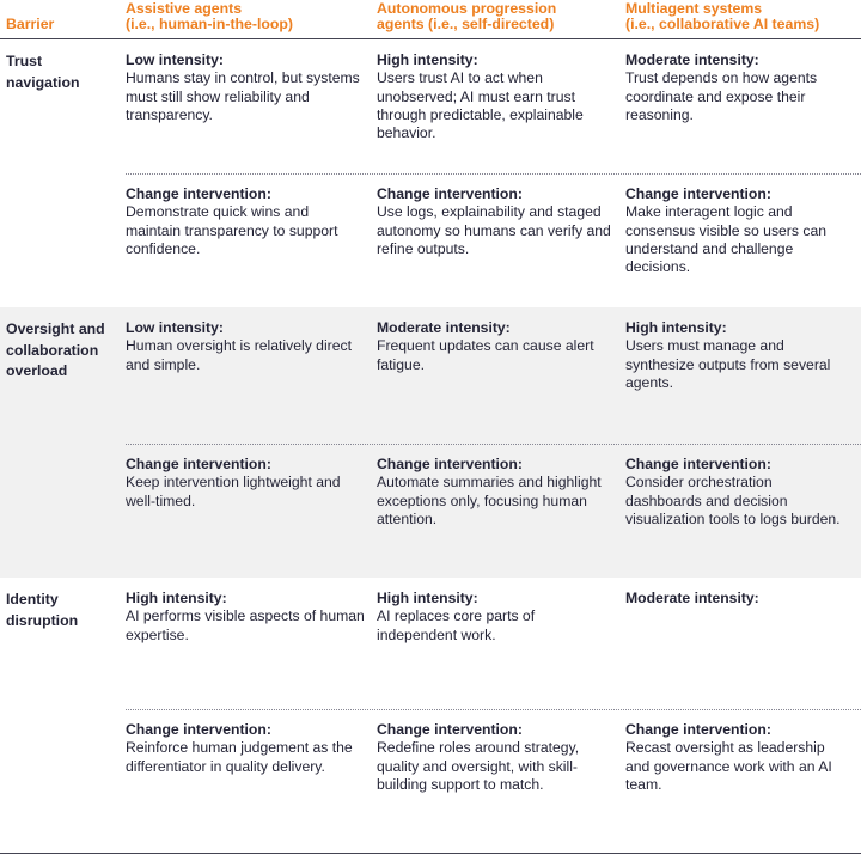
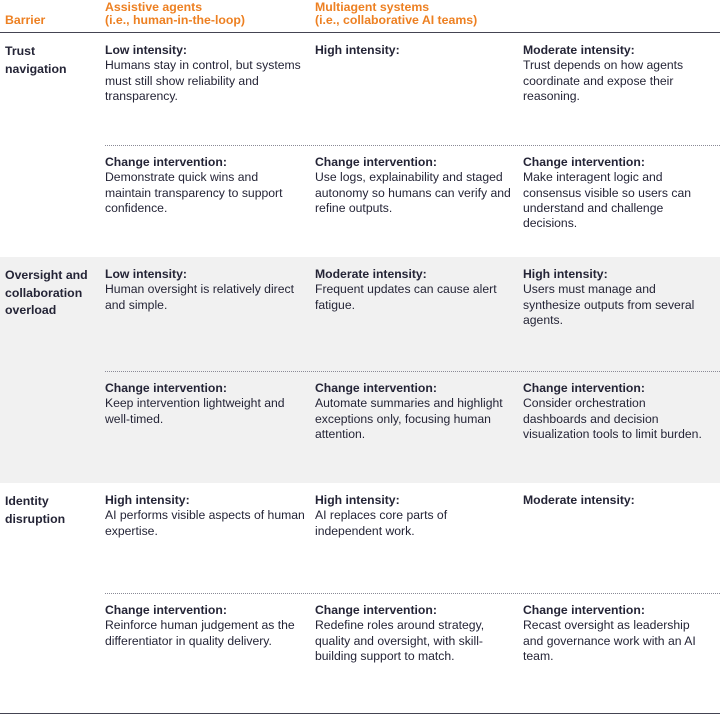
  Barrier
  Assistive agents
  (i.e., human-in-the-loop)
- Autonomous progression
- agents (i.e., self-directed)
  Multiagent systems
  (i.e., collaborative AI teams)
  Trust navigation
  Low intensity:
  Humans stay in control, but systems must still show reliability and transparency.
  High intensity:
- Users trust AI to act when unobserved; AI must earn trust through predictable, explainable behavior.
  Moderate intensity:
  Trust depends on how agents coordinate and expose their reasoning.
  Change intervention:
  Demonstrate quick wins and maintain transparency to support confidence.
  Change intervention:
  Use logs, explainability and staged autonomy so humans can verify and refine outputs.
  Change intervention:
  Make interagent logic and consensus visible so users can understand and challenge decisions.
  Oversight and collaboration overload
  Low intensity:
  Human oversight is relatively direct and simple.
  Moderate intensity:
  Frequent updates can cause alert fatigue.
  High intensity:
  Users must manage and synthesize outputs from several agents.
  Change intervention:
  Keep intervention lightweight and well-timed.
  Change intervention:
  Automate summaries and highlight exceptions only, focusing human attention.
  Change intervention:
- Consider orchestration dashboards and decision visualization tools to logs burden.
+ Consider orchestration dashboards and decision visualization tools to limit burden.
  Identity disruption
  High intensity:
  AI performs visible aspects of human expertise.
  High intensity:
  AI replaces core parts of independent work.
  Moderate intensity:
  Change intervention:
  Reinforce human judgement as the differentiator in quality delivery.
  Change intervention:
  Redefine roles around strategy, quality and oversight, with skill-building support to match.
  Change intervention:
  Recast oversight as leadership and governance work with an AI team.
